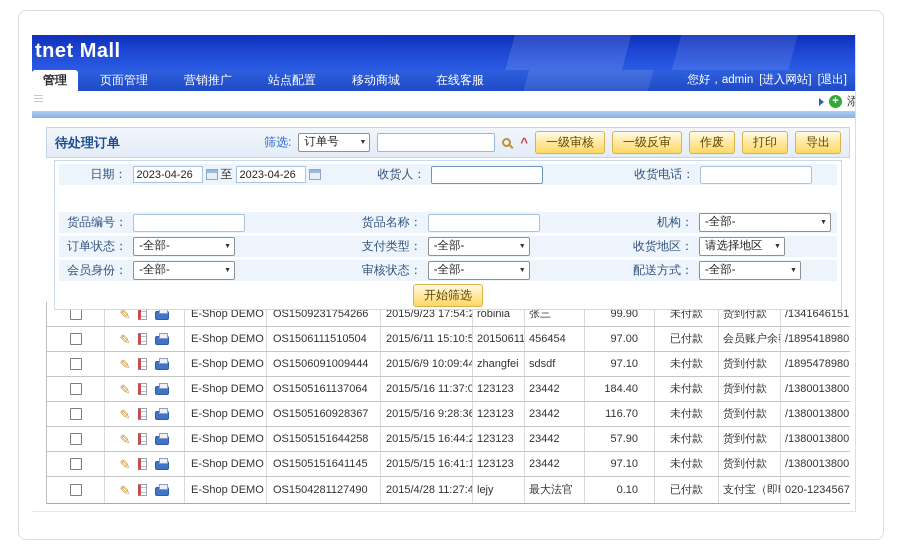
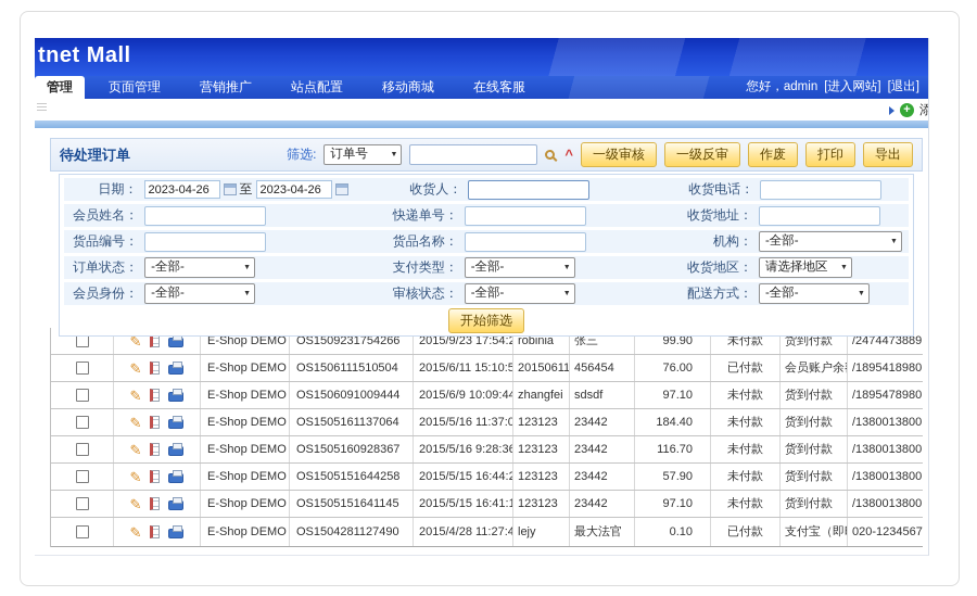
  tnet Mall
  管理
  页面管理
  营销推广
  站点配置
  移动商城
  在线客服
  您好，admin
  [进入网站]
  [退出]
  待处理订单
  筛选:
  订单号
  ^
  一级审核
  一级反审
  作废
  打印
  导出
  ✎
  E-Shop DEMO
  OS1509231754266
  2015/9/23 17:54:2
  robinia
  张三
  99.90
  未付款
  货到付款
- /1341646151
+ /2474473889
  ✎
  E-Shop DEMO
  OS1506111510504
  2015/6/11 15:10:5
  20150611
  456454
- 97.00
+ 76.00
  已付款
  会员账户余
  /1895418980
  ✎
  E-Shop DEMO
  OS1506091009444
  2015/6/9 10:09:44
  zhangfei
  sdsdf
  97.10
  未付款
  货到付款
  /1895478980
  ✎
  E-Shop DEMO
  OS1505161137064
  2015/5/16 11:37:0
  123123
  23442
  184.40
  未付款
  货到付款
  /1380013800
  ✎
  E-Shop DEMO
  OS1505160928367
  2015/5/16 9:28:36
  123123
  23442
  116.70
  未付款
  货到付款
  /1380013800
  ✎
  E-Shop DEMO
  OS1505151644258
  2015/5/15 16:44:2
  123123
  23442
  57.90
  未付款
  货到付款
  /1380013800
  ✎
  E-Shop DEMO
  OS1505151641145
  2015/5/15 16:41:1
  123123
  23442
  97.10
  未付款
  货到付款
  /1380013800
  ✎
  E-Shop DEMO
  OS1504281127490
  2015/4/28 11:27:4
  lejy
  最大法官
  0.10
  已付款
  020-1234567
  日期：
  2023-04-26
  至
  2023-04-26
  收货人：
  收货电话：
+ 会员姓名：
+ 快递单号：
+ 收货地址：
  货品编号：
  货品名称：
  机构：
  -全部-
  订单状态：
  -全部-
  支付类型：
  -全部-
  收货地区：
  请选择地区
  会员身份：
  -全部-
  审核状态：
  -全部-
  配送方式：
  -全部-
  开始筛选
